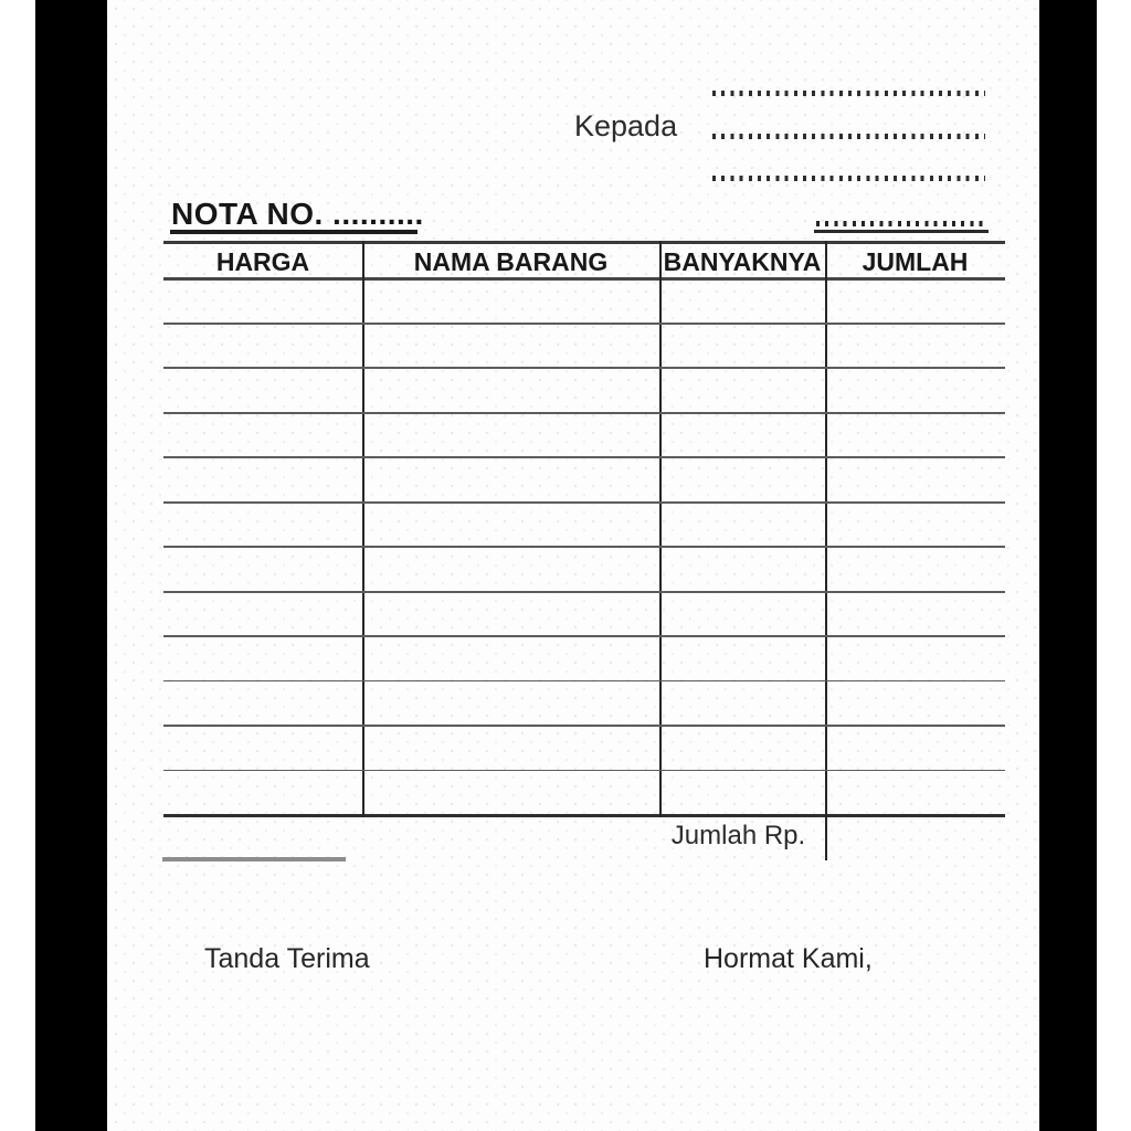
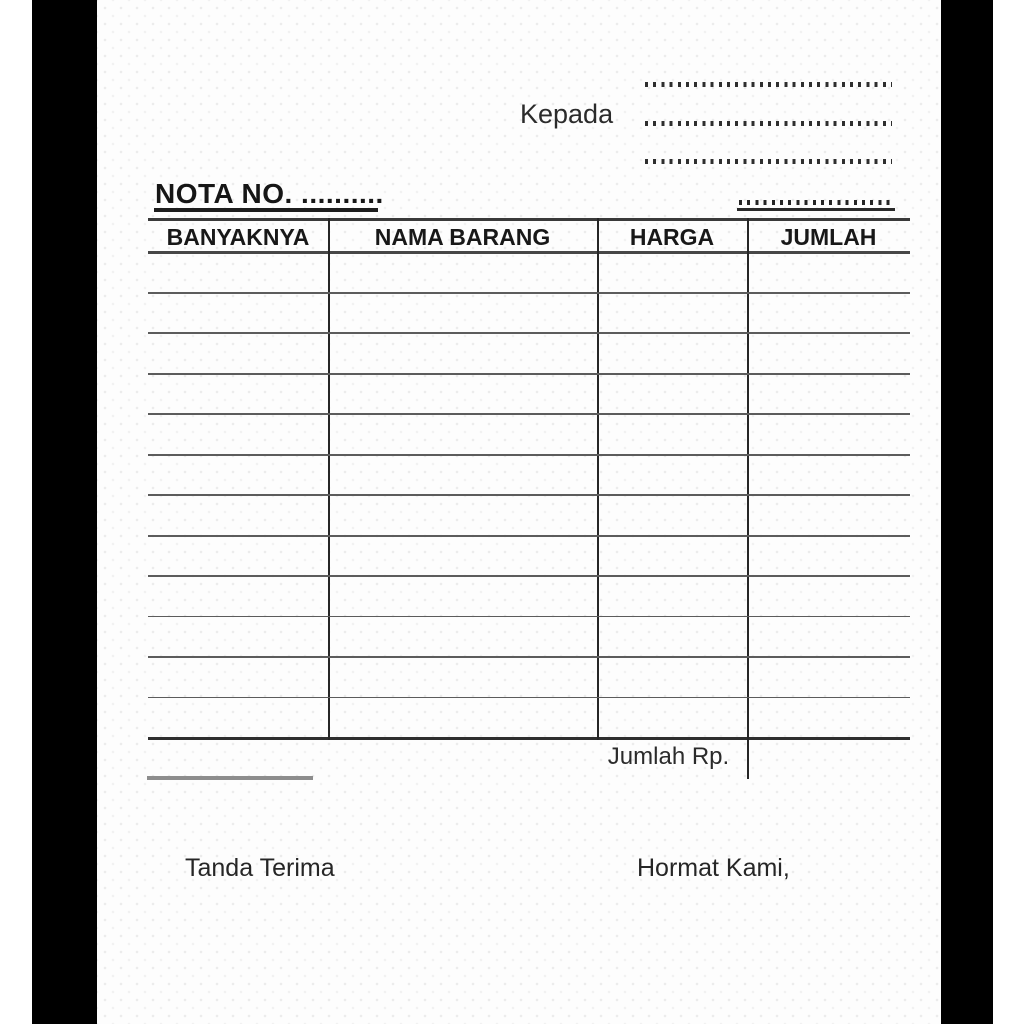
  Kepada
  NOTA NO. ..........
- HARGA
+ BANYAKNYA
  NAMA BARANG
- BANYAKNYA
+ HARGA
  JUMLAH
  Jumlah Rp.
  Tanda Terima
  Hormat Kami,
